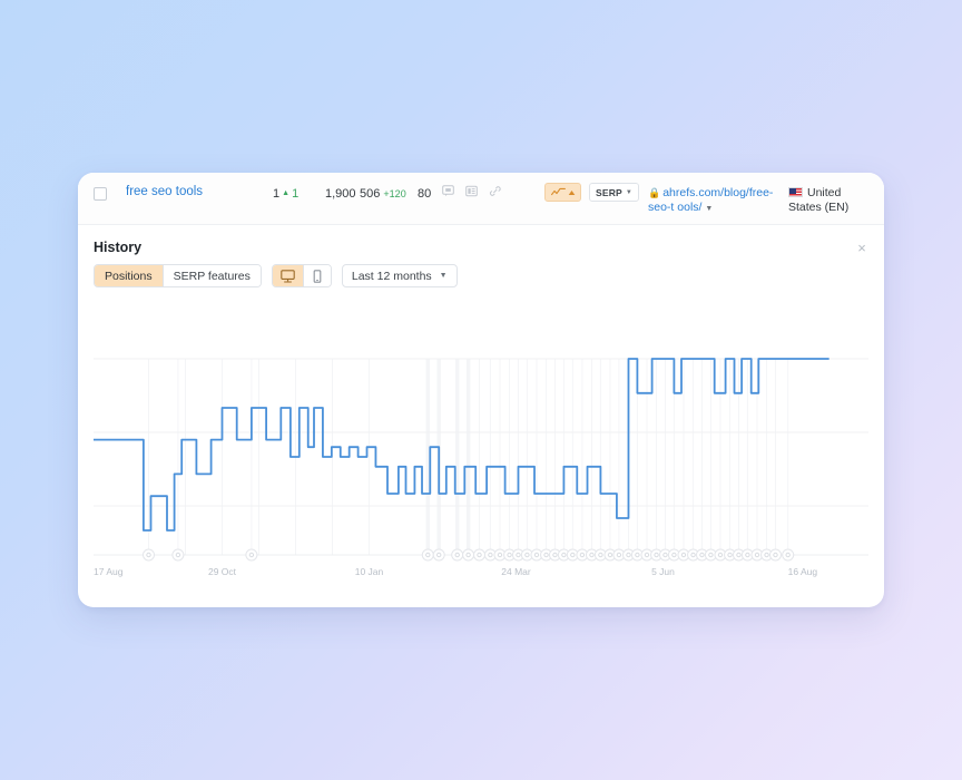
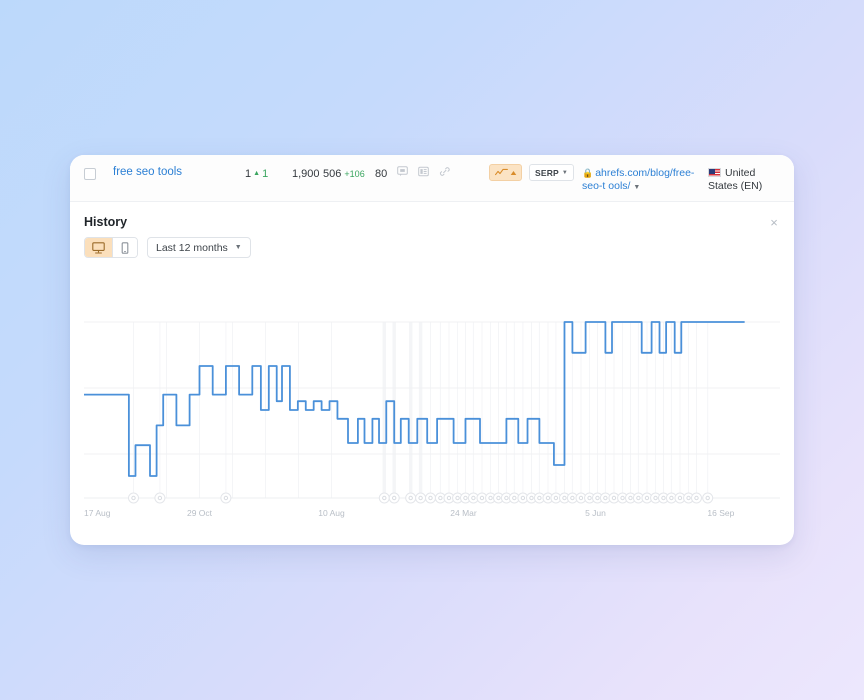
  free seo tools
  1,900
- 506 +120
+ 506 +106
  80
  SERP
  🔒 ahrefs.com/blog/free-seo-t ools/
  United States (EN)
  History
  ×
- Positions
- SERP features
  Last 12 months
  17 Aug
  29 Oct
- 10 Jan
+ 10 Aug
  24 Mar
  5 Jun
- 16 Aug
+ 16 Sep
